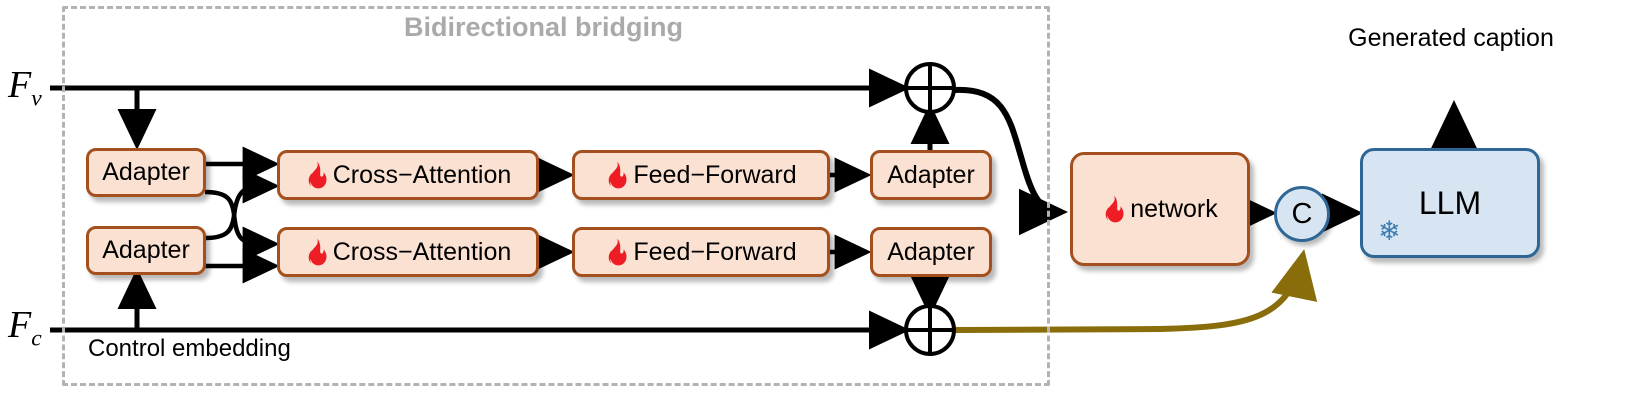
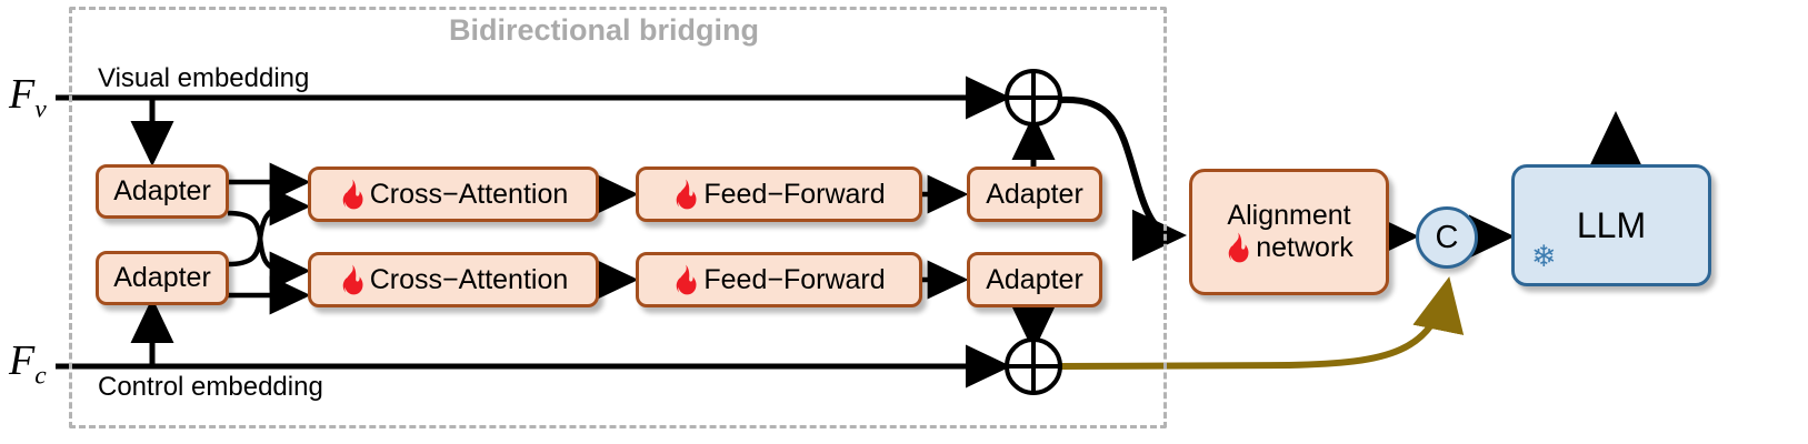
  Bidirectional bridging
  Fv
+ Visual embedding
  Fc
  Control embedding
  Adapter
  Cross−Attention
  Feed−Forward
  Adapter
  Adapter
  Cross−Attention
  Feed−Forward
  Adapter
+ Alignment
  network
  C
  LLM
  ❄
- Generated caption
